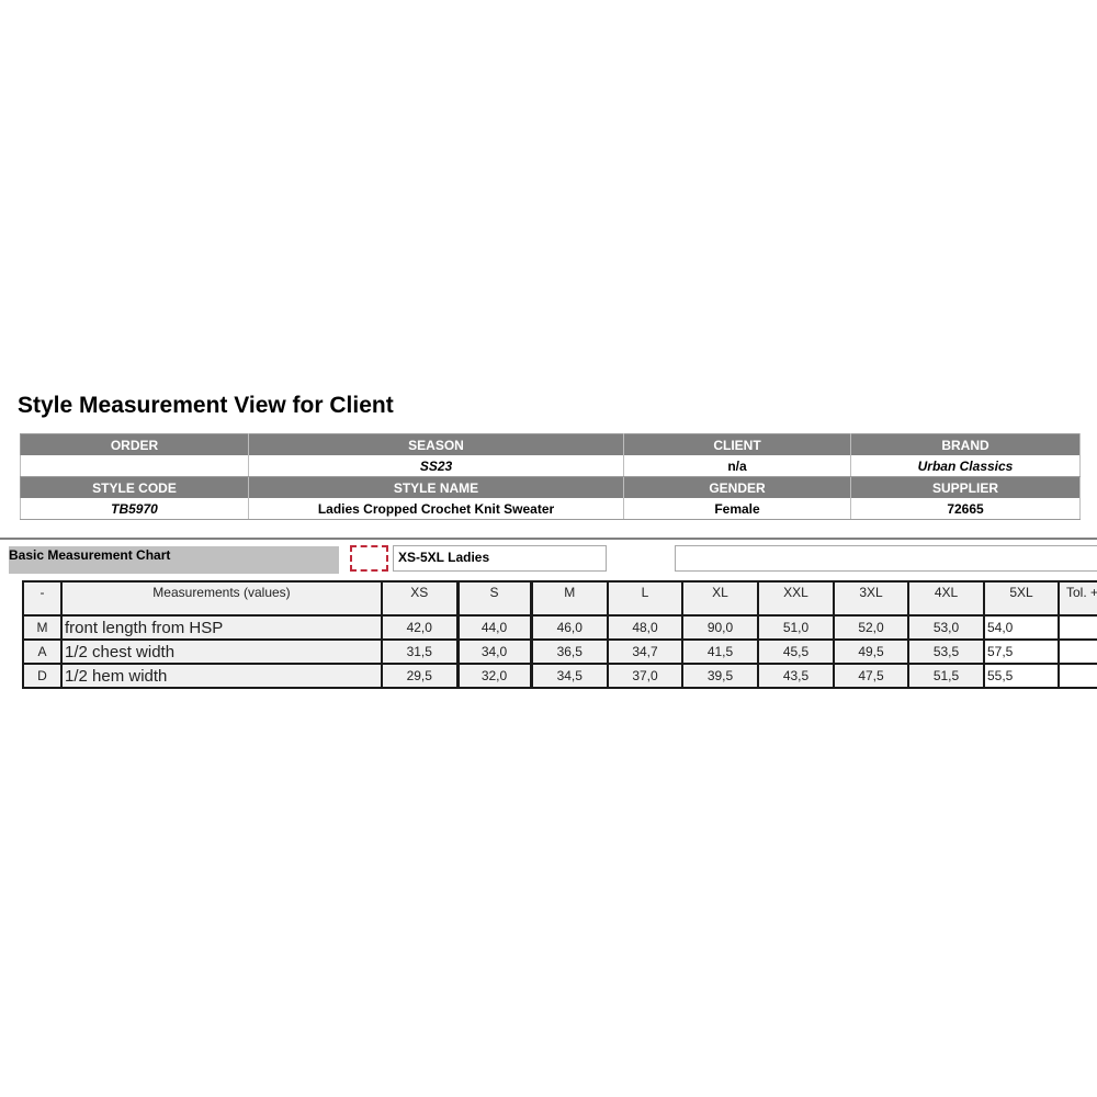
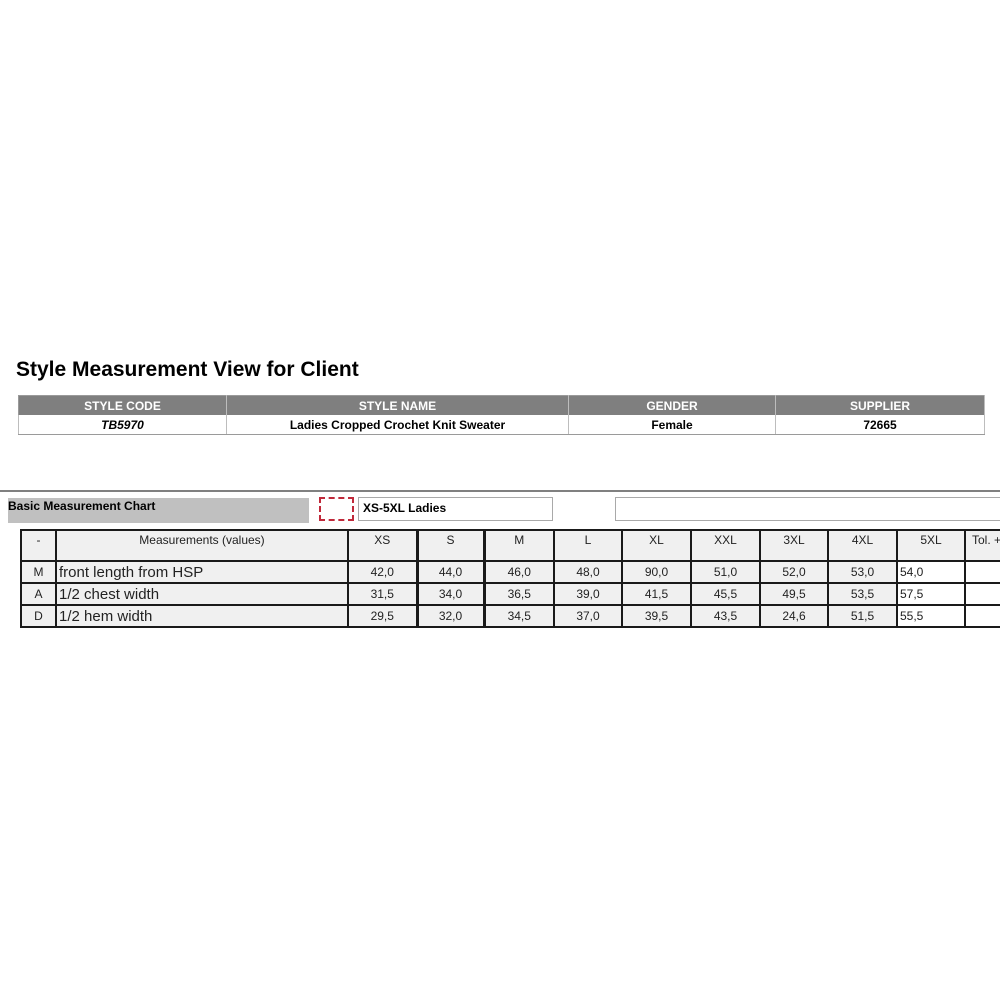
  Style Measurement View for Client
- ORDER	SEASON	CLIENT	BRAND
- 	SS23	n/a	Urban Classics
  STYLE CODE	STYLE NAME	GENDER	SUPPLIER
  TB5970	Ladies Cropped Crochet Knit Sweater	Female	72665
  Basic Measurement Chart
  XS-5XL Ladies
  -	Measurements (values)	XS	S	M	L	XL	XXL	3XL	4XL	5XL	Tol. +
  M	front length from HSP	42,0	44,0	46,0	48,0	90,0	51,0	52,0	53,0	54,0
- A	1/2 chest width	31,5	34,0	36,5	34,7	41,5	45,5	49,5	53,5	57,5
+ A	1/2 chest width	31,5	34,0	36,5	39,0	41,5	45,5	49,5	53,5	57,5
- D	1/2 hem width	29,5	32,0	34,5	37,0	39,5	43,5	47,5	51,5	55,5
+ D	1/2 hem width	29,5	32,0	34,5	37,0	39,5	43,5	24,6	51,5	55,5
